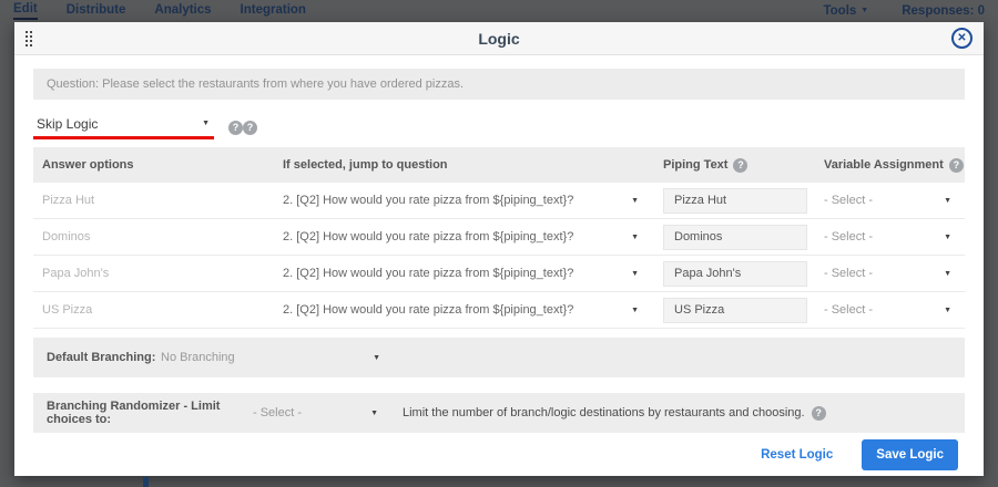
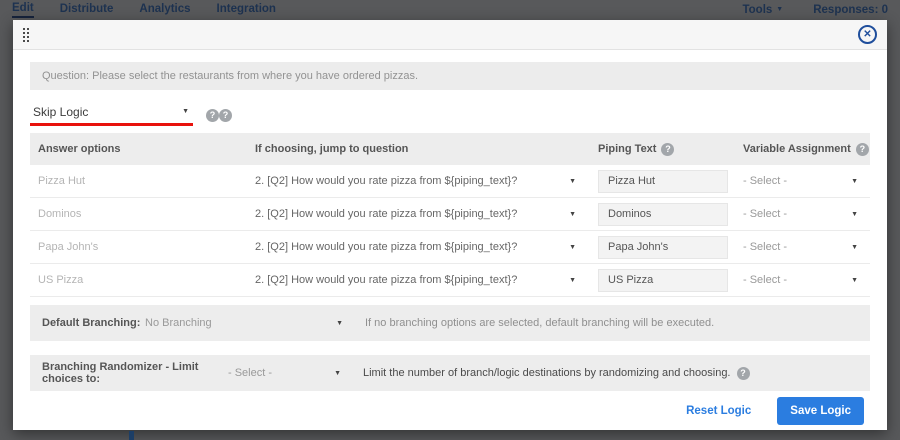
  Edit
  Distribute
  Analytics
  Integration
  Tools
  Responses: 0
- Logic
  ✕
  Question: Please select the restaurants from where you have ordered pizzas.
  Skip Logic
  ?
  ?
  Answer options
- If selected, jump to question
+ If choosing, jump to question
  Piping Text
  ?
  Variable Assignment
  ?
  Pizza Hut
  2. [Q2] How would you rate pizza from ${piping_text}?
  Pizza Hut
  - Select -
  Dominos
  2. [Q2] How would you rate pizza from ${piping_text}?
  Dominos
  - Select -
  Papa John's
  2. [Q2] How would you rate pizza from ${piping_text}?
  Papa John's
  - Select -
  US Pizza
  2. [Q2] How would you rate pizza from ${piping_text}?
  US Pizza
  - Select -
  Default Branching:
  No Branching
+ If no branching options are selected, default branching will be executed.
  Branching Randomizer - Limit choices to:
  - Select -
- Limit the number of branch/logic destinations by restaurants and choosing.
+ Limit the number of branch/logic destinations by randomizing and choosing.
  ?
  Reset Logic
  Save Logic
